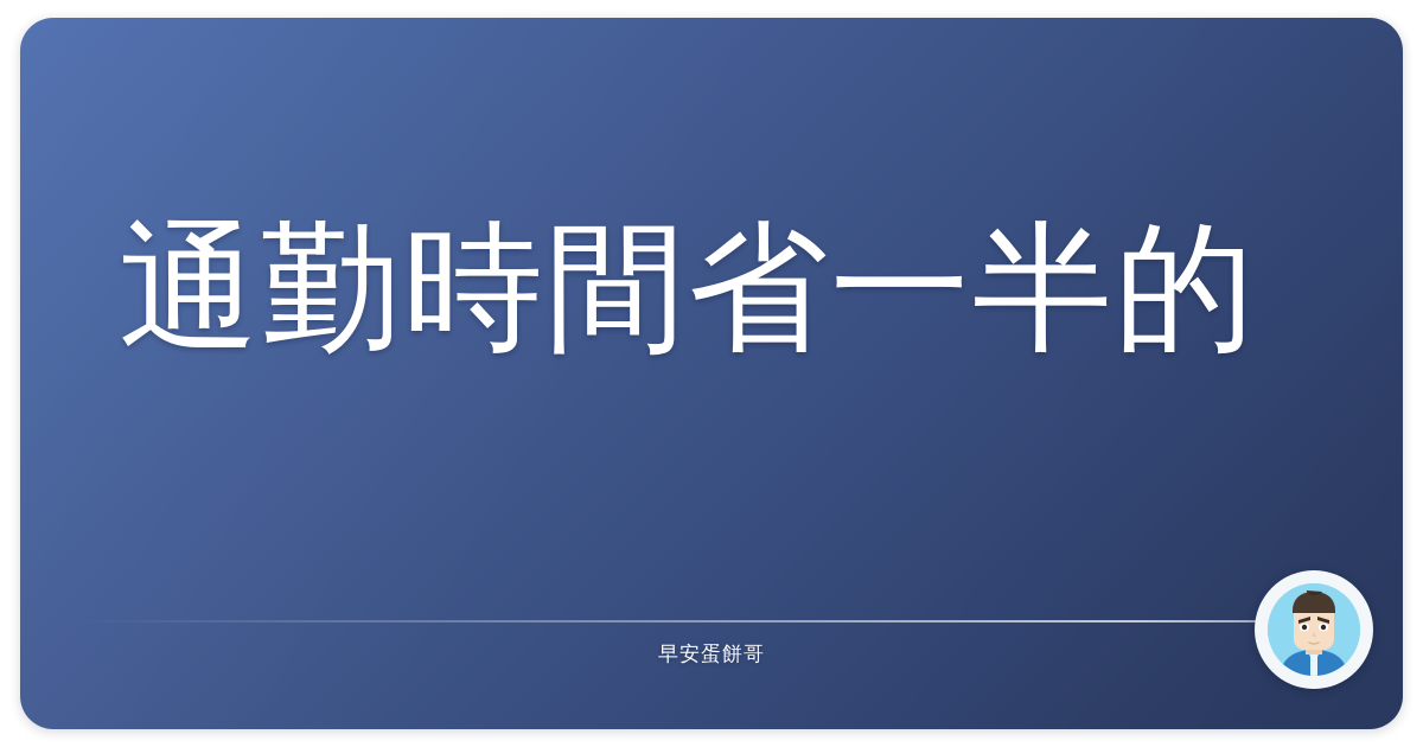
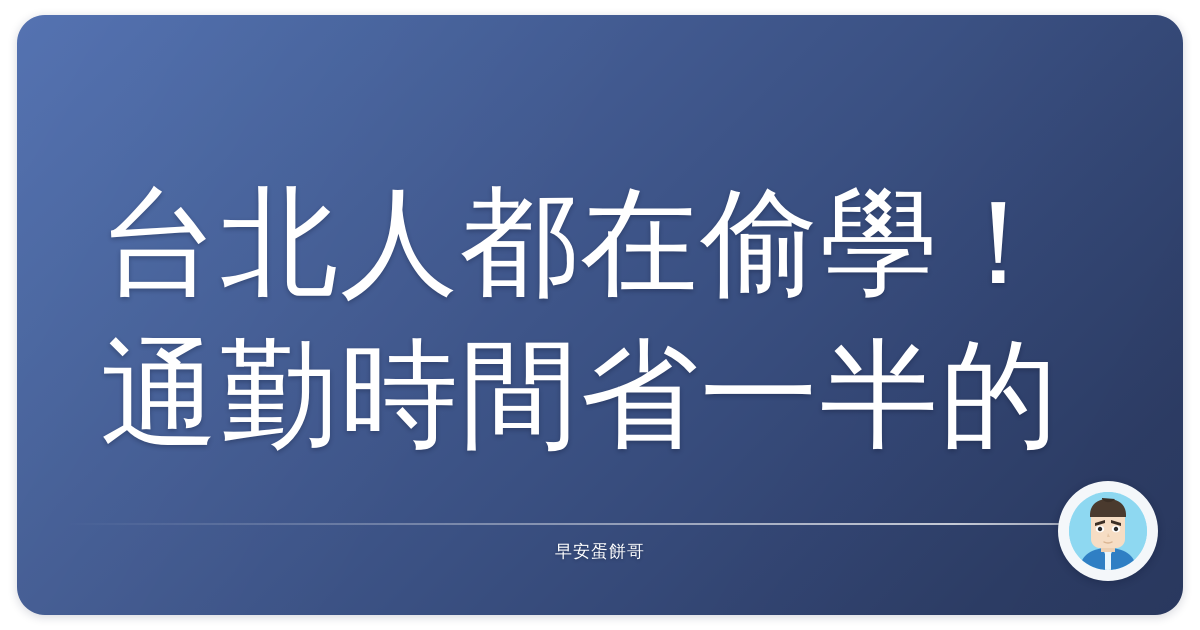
+ 台北人都在偷學！
  通勤時間省一半的
  早安蛋餅哥
